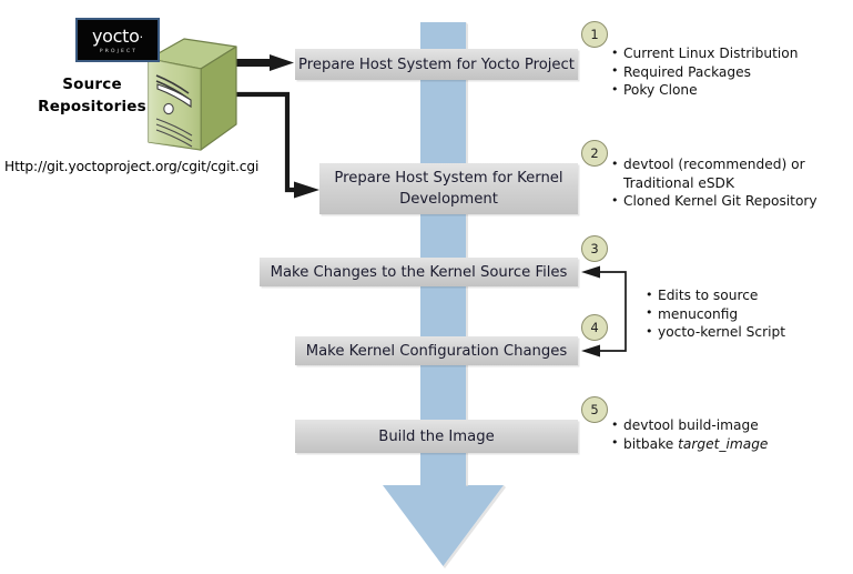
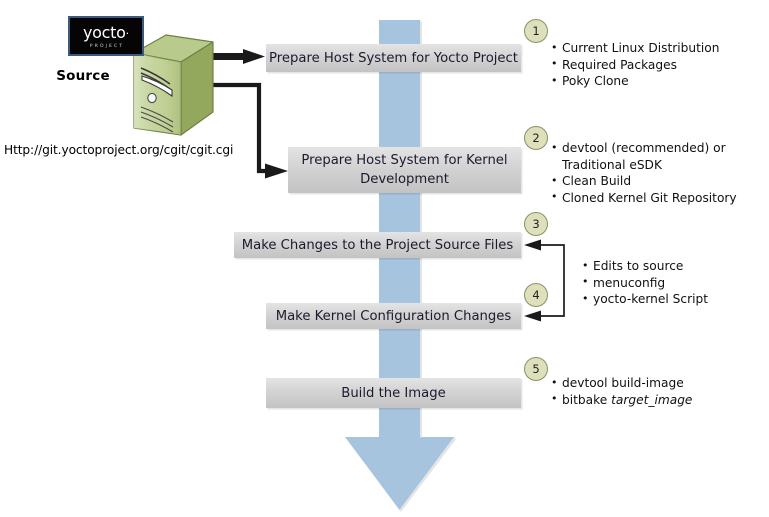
  yocto·
  Source
- Repositories
  Http://git.yoctoproject.org/cgit/cgit.cgi
  Prepare Host System for Yocto Project
  1
  Current Linux Distribution
  Required Packages
  Poky Clone
  Prepare Host System for Kernel Development
  2
  devtool (recommended) or
  Traditional eSDK
+ Clean Build
  Cloned Kernel Git Repository
- Make Changes to the Kernel Source Files
+ Make Changes to the Project Source Files
  3
  Make Kernel Configuration Changes
  4
  Edits to source
  menuconfig
  yocto-kernel Script
  Build the Image
  5
  devtool build-image
  bitbake target_image
